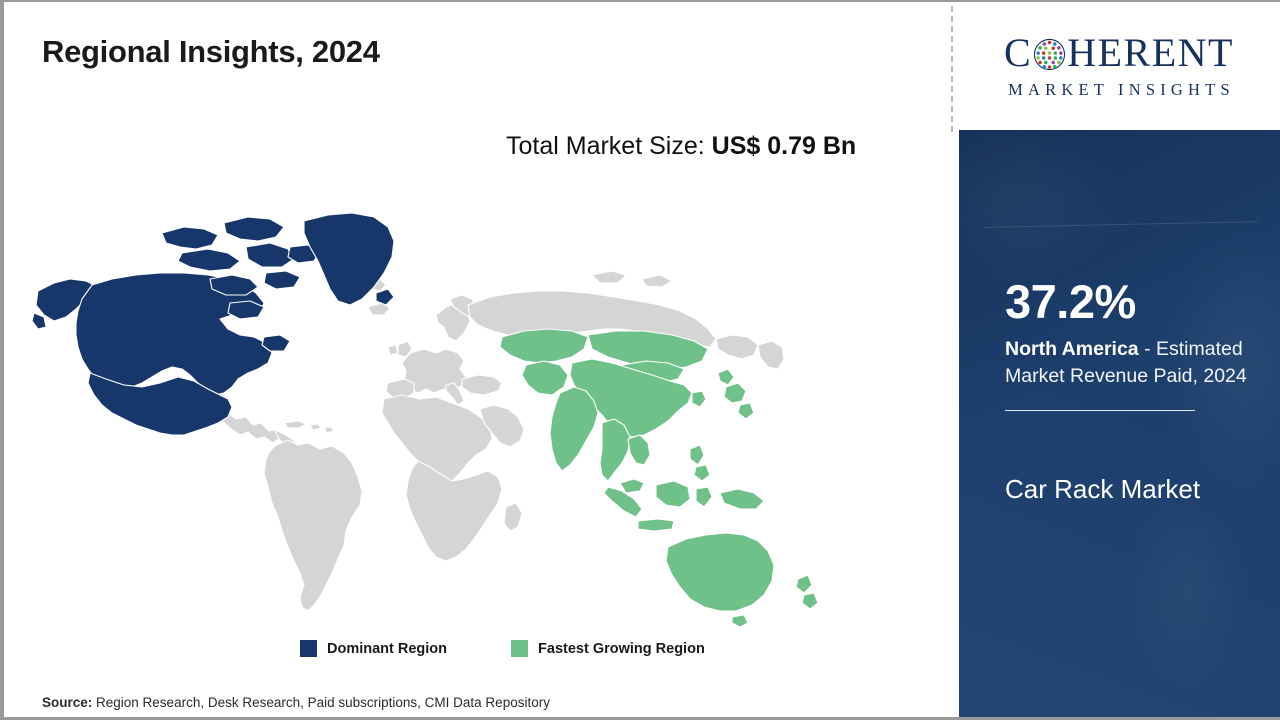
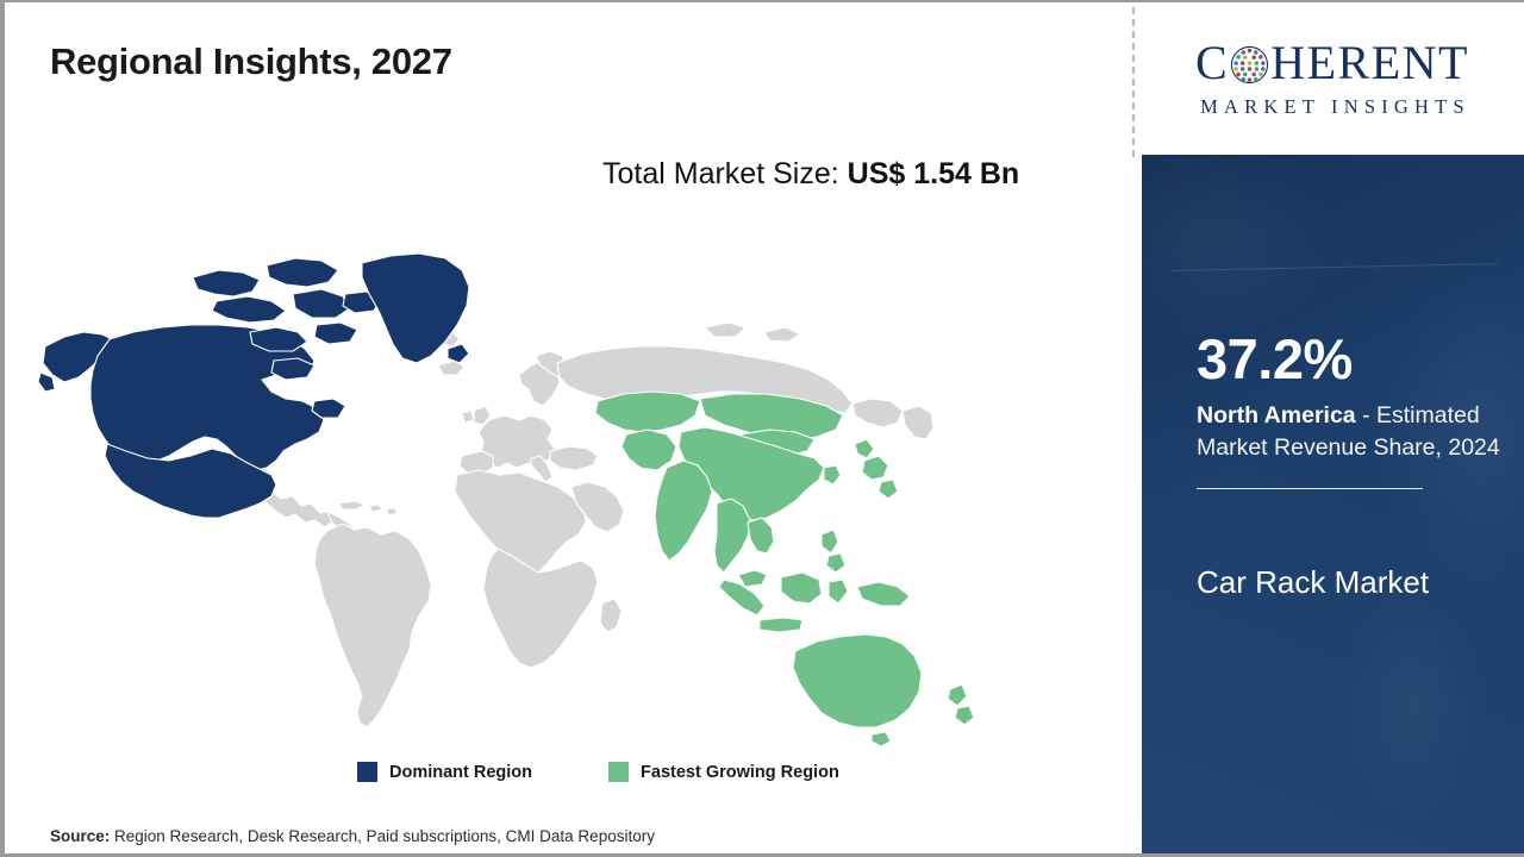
- Regional Insights, 2024
+ Regional Insights, 2027
- Total Market Size: US$ 0.79 Bn
+ Total Market Size: US$ 1.54 Bn
  Dominant Region
  Fastest Growing Region
  Source: Region Research, Desk Research, Paid subscriptions, CMI Data Repository
  C
  HERENT
  MARKET INSIGHTS
  37.2%
- North America - Estimated Market Revenue Paid, 2024
+ North America - Estimated Market Revenue Share, 2024
  Car Rack Market
